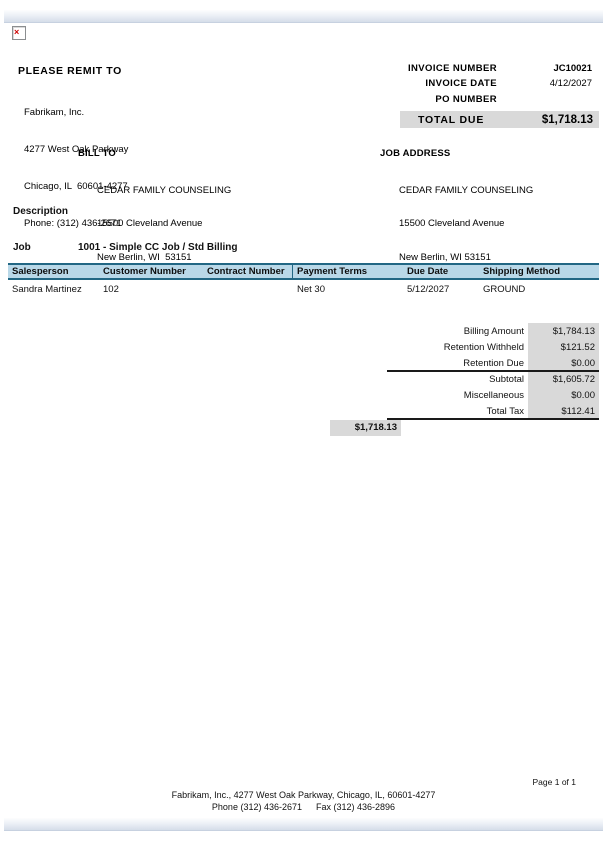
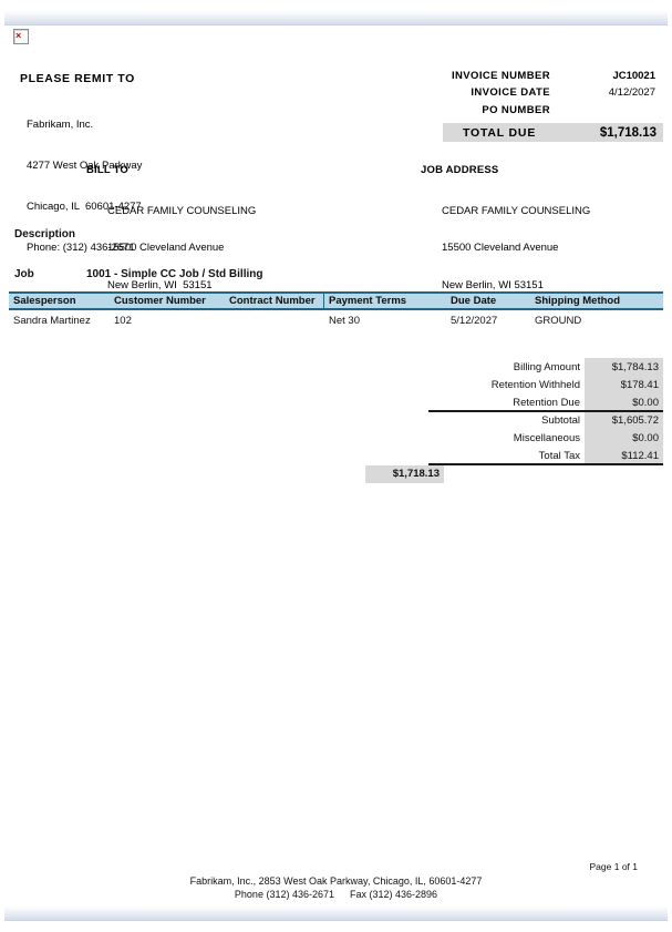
  ×
  PLEASE REMIT TO
  Fabrikam, Inc.
  4277 West Oak Parkway
  Chicago, IL 60601-4277
  Phone: (312) 436-2671
  INVOICE NUMBER
  JC10021
  INVOICE DATE
  4/12/2027
  PO NUMBER
  TOTAL DUE
  $1,718.13
  BILL TO
  CEDAR FAMILY COUNSELING
  15500 Cleveland Avenue
  New Berlin, WI 53151
  JOB ADDRESS
  CEDAR FAMILY COUNSELING
  15500 Cleveland Avenue
  New Berlin, WI 53151
  Description
  Job
  1001 - Simple CC Job / Std Billing
  Salesperson
  Customer Number
  Contract Number
  Payment Terms
  Due Date
  Shipping Method
  Sandra Martinez
  102
  Net 30
  5/12/2027
  GROUND
  Billing Amount
  $1,784.13
  Retention Withheld
- $121.52
+ $178.41
  Retention Due
  $0.00
  Subtotal
  $1,605.72
  Miscellaneous
  $0.00
  Total Tax
  $112.41
  $1,718.13
  Page 1 of 1
- Fabrikam, Inc., 4277 West Oak Parkway, Chicago, IL, 60601-4277
+ Fabrikam, Inc., 2853 West Oak Parkway, Chicago, IL, 60601-4277
  Phone (312) 436-2671
  Fax (312) 436-2896
